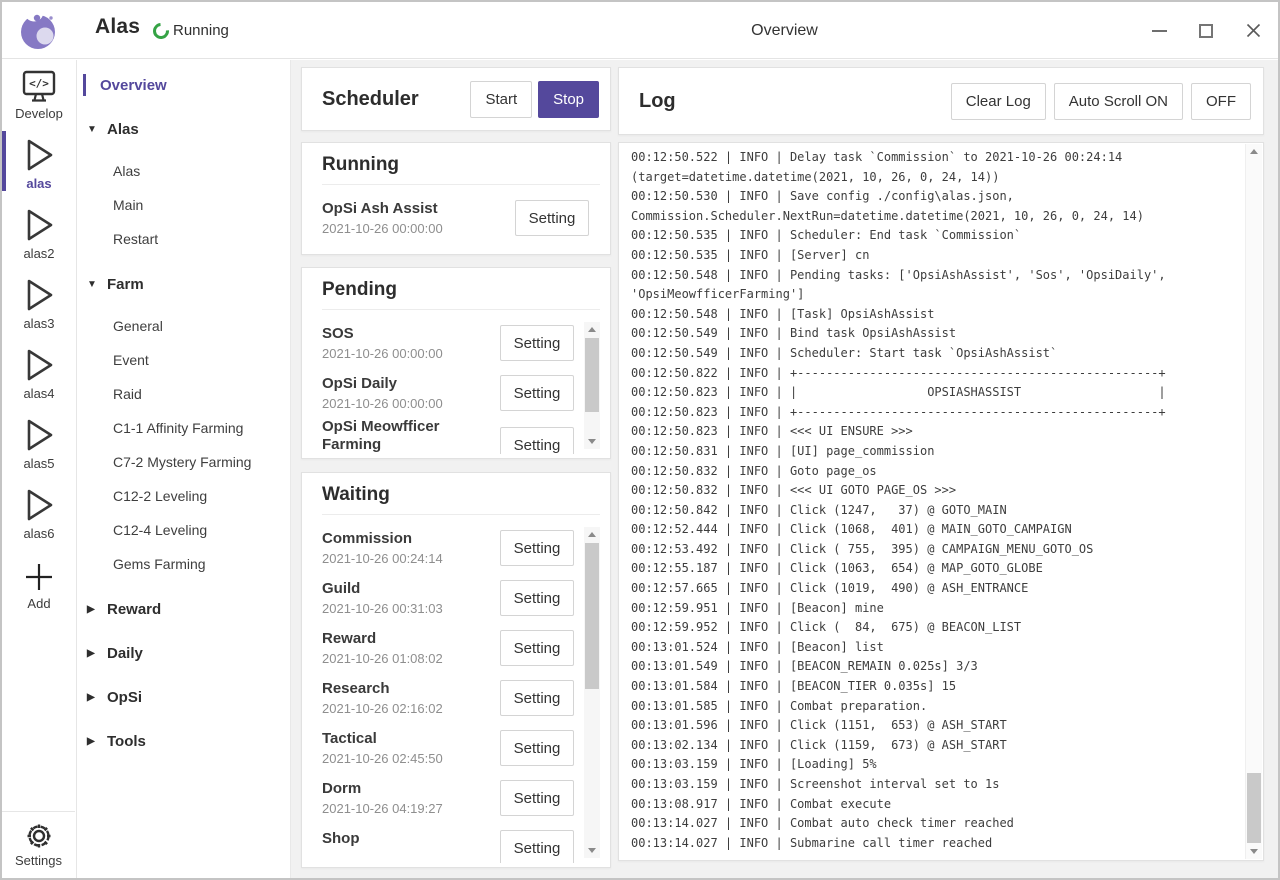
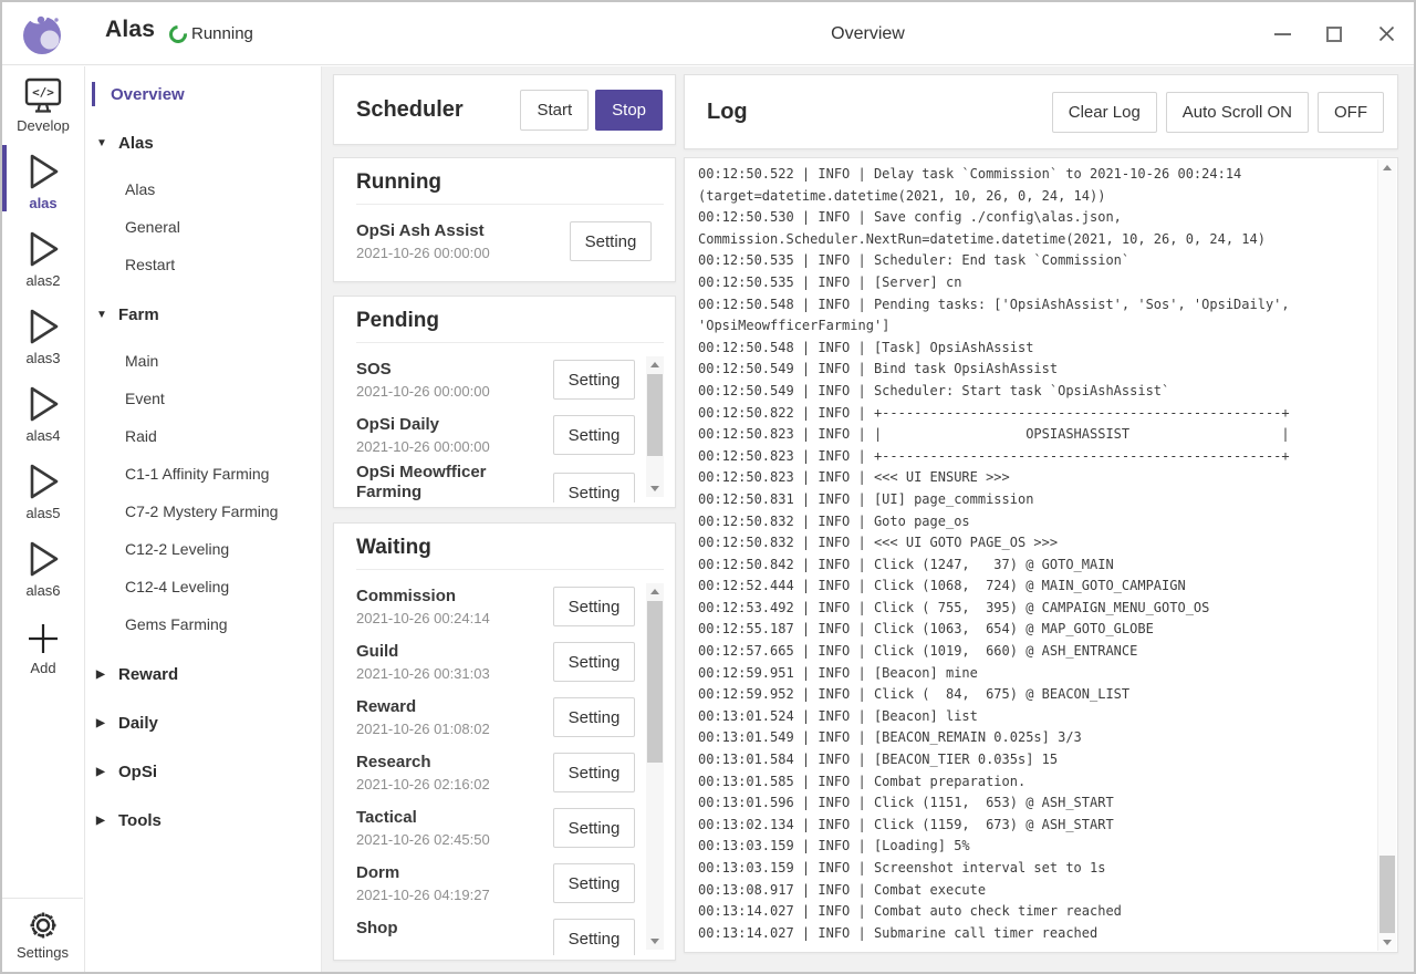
  Alas
  Running
  Overview
  </>
  Develop
  alas
  alas2
  alas3
  alas4
  alas5
  alas6
  Add
  Settings
  Overview
  ▼
  Alas
  Alas
- Main
+ General
  Restart
  ▼
  Farm
- General
+ Main
  Event
  Raid
  C1-1 Affinity Farming
  C7-2 Mystery Farming
  C12-2 Leveling
  C12-4 Leveling
  Gems Farming
  ▶
  Reward
  ▶
  Daily
  ▶
  OpSi
  ▶
  Tools
  Scheduler
  Start
  Stop
  Running
  OpSi Ash Assist
  2021-10-26 00:00:00
  Setting
  Pending
  SOS
  2021-10-26 00:00:00
  Setting
  OpSi Daily
  2021-10-26 00:00:00
  Setting
  OpSi Meowfficer Farming
  Setting
  Waiting
  Commission
  2021-10-26 00:24:14
  Setting
  Guild
  2021-10-26 00:31:03
  Setting
  Reward
  2021-10-26 01:08:02
  Setting
  Research
  2021-10-26 02:16:02
  Setting
  Tactical
  2021-10-26 02:45:50
  Setting
  Dorm
  2021-10-26 04:19:27
  Setting
  Shop
  Setting
  Log
  Clear Log
  Auto Scroll ON
  OFF
  00:12:50.522 | INFO | Delay task `Commission` to 2021-10-26 00:24:14 (target=datetime.datetime(2021, 10, 26, 0, 24, 14))
  00:12:50.530 | INFO | Save config ./config\alas.json, Commission.Scheduler.NextRun=datetime.datetime(2021, 10, 26, 0, 24, 14)
  00:12:50.535 | INFO | Scheduler: End task `Commission`
  00:12:50.535 | INFO | [Server] cn
  00:12:50.548 | INFO | Pending tasks: ['OpsiAshAssist', 'Sos', 'OpsiDaily', 'OpsiMeowfficerFarming']
  00:12:50.548 | INFO | [Task] OpsiAshAssist
  00:12:50.549 | INFO | Bind task OpsiAshAssist
  00:12:50.549 | INFO | Scheduler: Start task `OpsiAshAssist`
  00:12:50.822 | INFO | +--------------------------------------------------+
  00:12:50.823 | INFO | | OPSIASHASSIST |
  00:12:50.823 | INFO | +--------------------------------------------------+
  00:12:50.823 | INFO | <<< UI ENSURE >>>
  00:12:50.831 | INFO | [UI] page_commission
  00:12:50.832 | INFO | Goto page_os
  00:12:50.832 | INFO | <<< UI GOTO PAGE_OS >>>
  00:12:50.842 | INFO | Click (1247, 37) @ GOTO_MAIN
- 00:12:52.444 | INFO | Click (1068, 401) @ MAIN_GOTO_CAMPAIGN
+ 00:12:52.444 | INFO | Click (1068, 724) @ MAIN_GOTO_CAMPAIGN
  00:12:53.492 | INFO | Click ( 755, 395) @ CAMPAIGN_MENU_GOTO_OS
  00:12:55.187 | INFO | Click (1063, 654) @ MAP_GOTO_GLOBE
- 00:12:57.665 | INFO | Click (1019, 490) @ ASH_ENTRANCE
+ 00:12:57.665 | INFO | Click (1019, 660) @ ASH_ENTRANCE
  00:12:59.951 | INFO | [Beacon] mine
  00:12:59.952 | INFO | Click ( 84, 675) @ BEACON_LIST
  00:13:01.524 | INFO | [Beacon] list
  00:13:01.549 | INFO | [BEACON_REMAIN 0.025s] 3/3
  00:13:01.584 | INFO | [BEACON_TIER 0.035s] 15
  00:13:01.585 | INFO | Combat preparation.
  00:13:01.596 | INFO | Click (1151, 653) @ ASH_START
  00:13:02.134 | INFO | Click (1159, 673) @ ASH_START
  00:13:03.159 | INFO | [Loading] 5%
  00:13:03.159 | INFO | Screenshot interval set to 1s
  00:13:08.917 | INFO | Combat execute
  00:13:14.027 | INFO | Combat auto check timer reached
  00:13:14.027 | INFO | Submarine call timer reached
